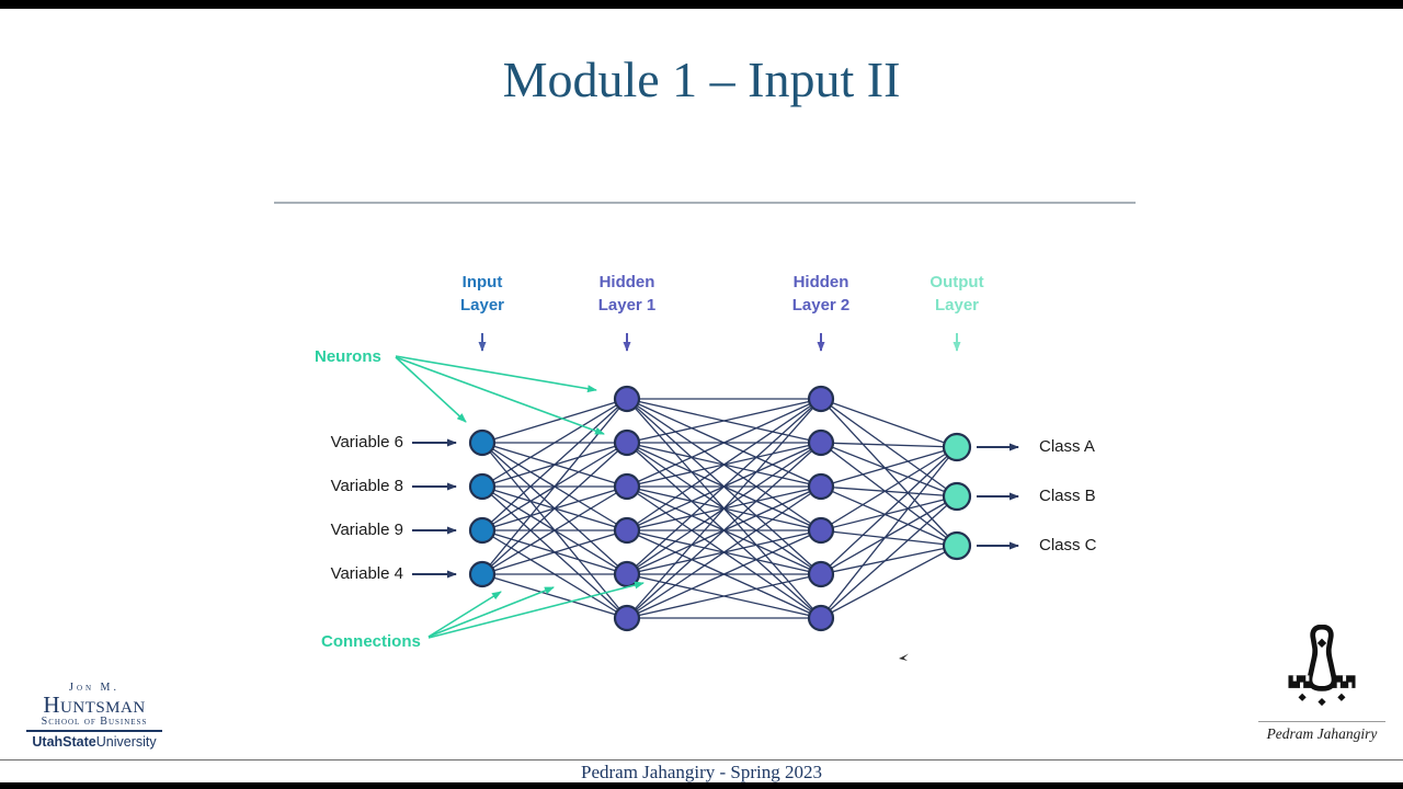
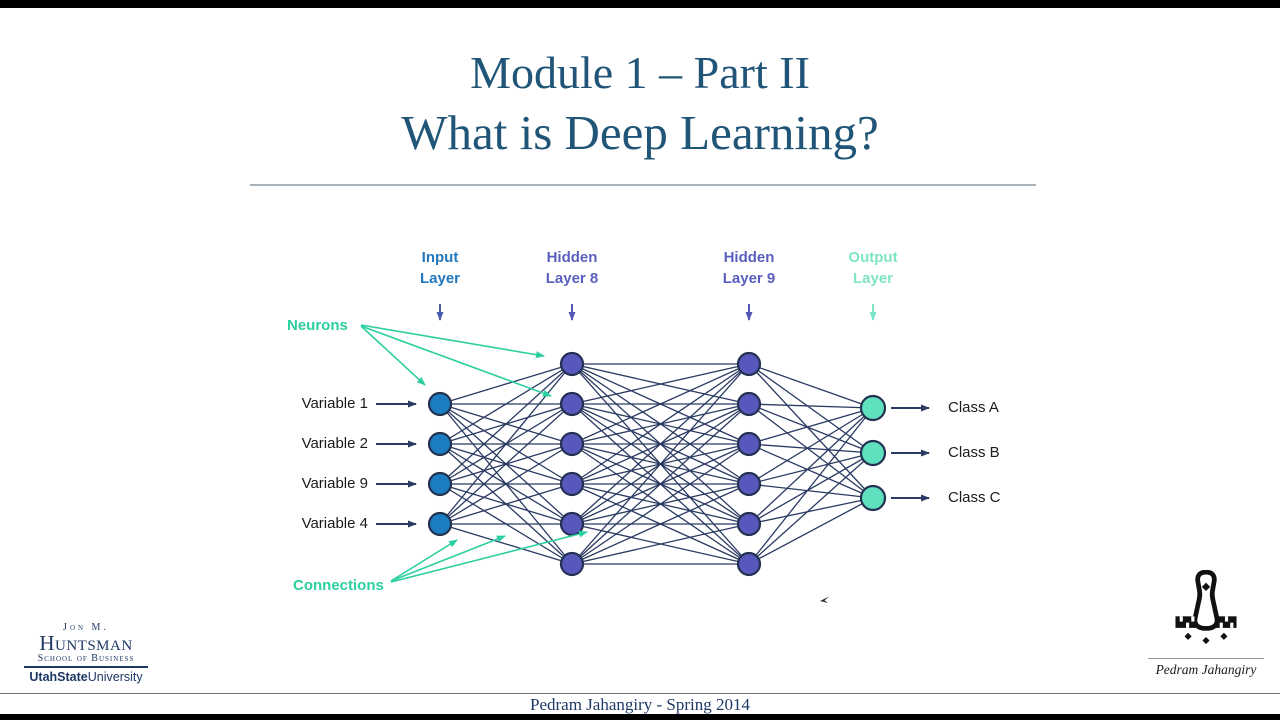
- Module 1 – Input II
+ Module 1 – Part II
+ What is Deep Learning?
  Input
  Layer
  Hidden
- Layer 1
+ Layer 8
  Hidden
- Layer 2
+ Layer 9
  Output
  Layer
  Neurons
  Connections
- Variable 6
+ Variable 1
- Variable 8
+ Variable 2
  Variable 9
  Variable 4
  Class A
  Class B
  Class C
  Jon M.
  Huntsman
  School of Business
  UtahStateUniversity
  Pedram Jahangiry
- Pedram Jahangiry - Spring 2023
+ Pedram Jahangiry - Spring 2014
